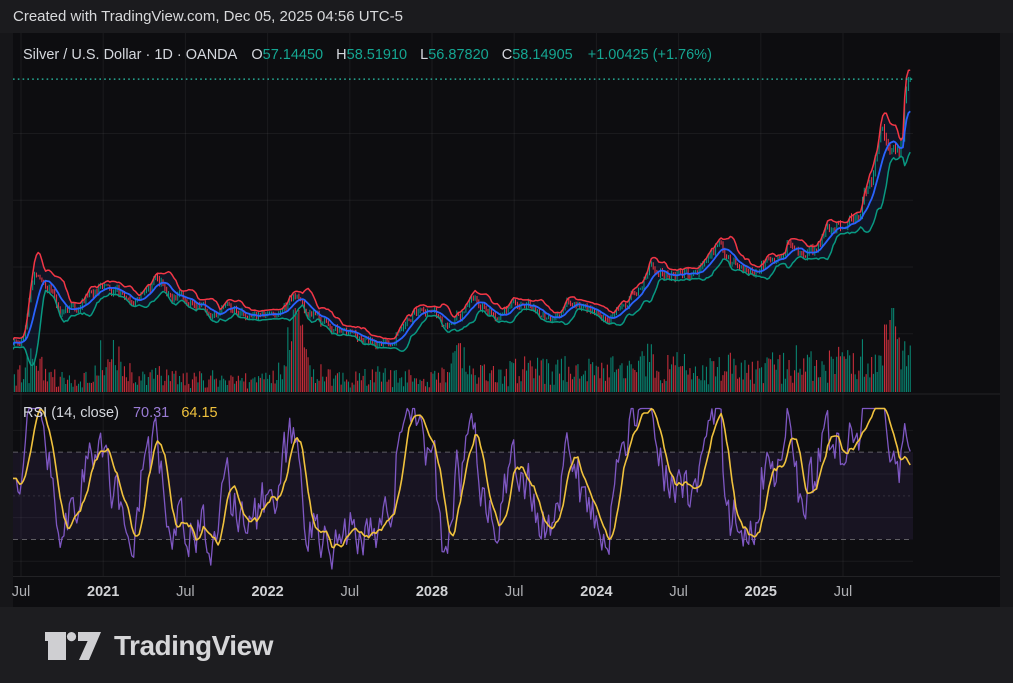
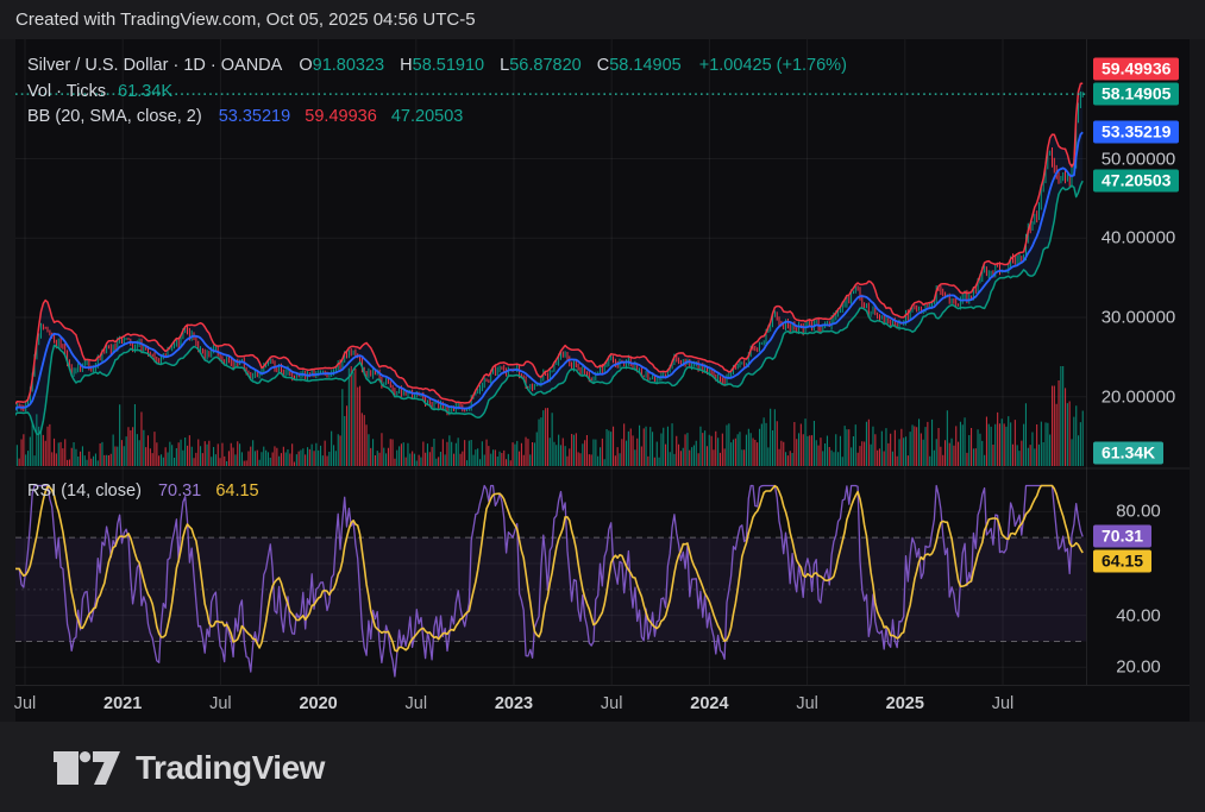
- Created with TradingView.com, Dec 05, 2025 04:56 UTC-5
+ Created with TradingView.com, Oct 05, 2025 04:56 UTC-5
- Silver / U.S. Dollar · 1D · OANDA O57.14450 H58.51910 L56.87820 C58.14905 +1.00425 (+1.76%)
+ Silver / U.S. Dollar · 1D · OANDA O91.80323 H58.51910 L56.87820 C58.14905 +1.00425 (+1.76%)
+ Vol · Ticks 61.34K
+ BB (20, SMA, close, 2) 53.35219 59.49936 47.20503
  RSI (14, close) 70.31 64.15
+ 50.00000
+ 40.00000
+ 30.00000
+ 20.00000
+ 58.14905
+ 59.49936
+ 53.35219
+ 47.20503
+ 61.34K
+ 80.00
+ 40.00
+ 20.00
+ 70.31
+ 64.15
  Jul
  2021
  Jul
- 2022
+ 2020
  Jul
- 2028
+ 2023
  Jul
  2024
  Jul
  2025
  Jul
  TradingView
